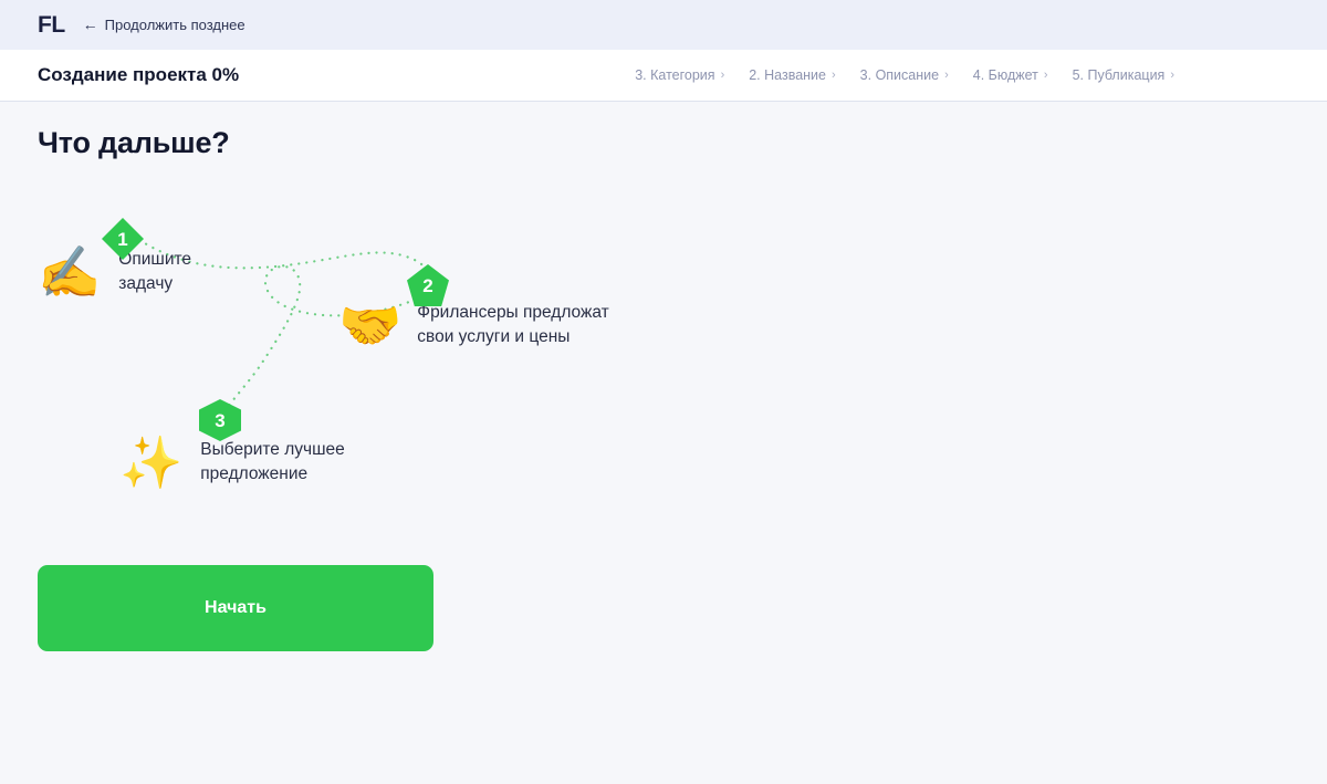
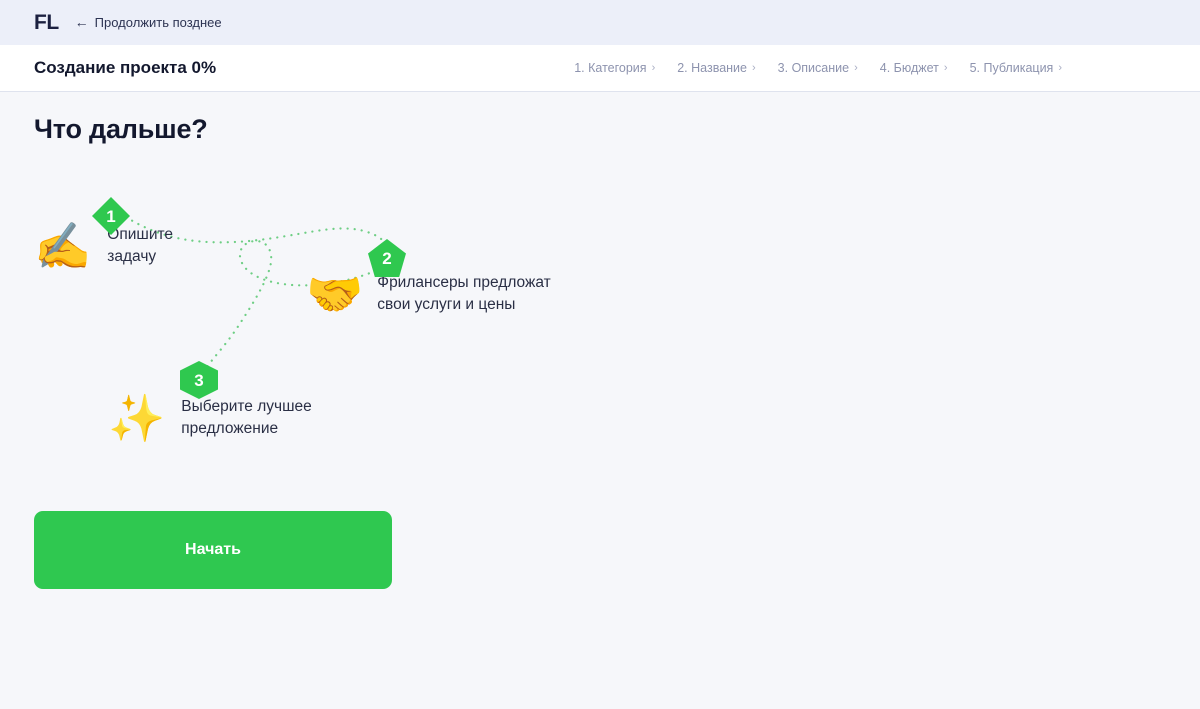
  FL
  ←
  Продолжить позднее
  Создание проекта 0%
- 3. Категория
+ 1. Категория
  ›
  2. Название
  ›
  3. Описание
  ›
  4. Бюджет
  ›
  5. Публикация
  ›
  Что дальше?
  1
  ✍️
  Опишите
  задачу
  2
  🤝
  Фрилансеры предложат
  свои услуги и цены
  3
  ✨
  Выберите лучшее
  предложение
  Начать
